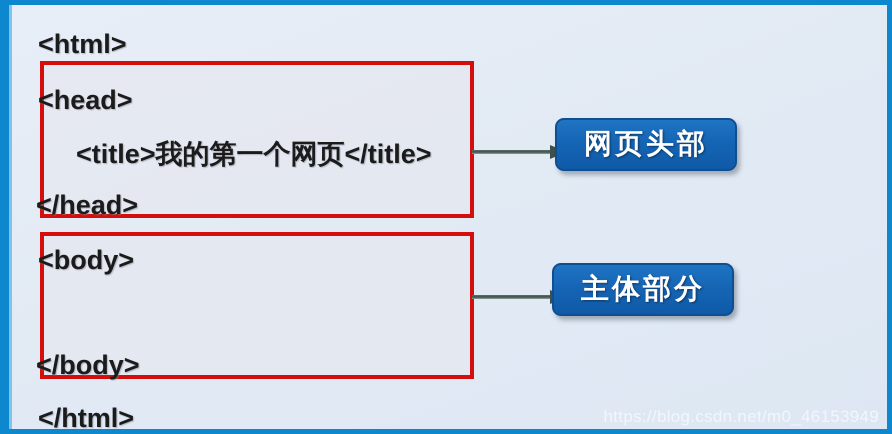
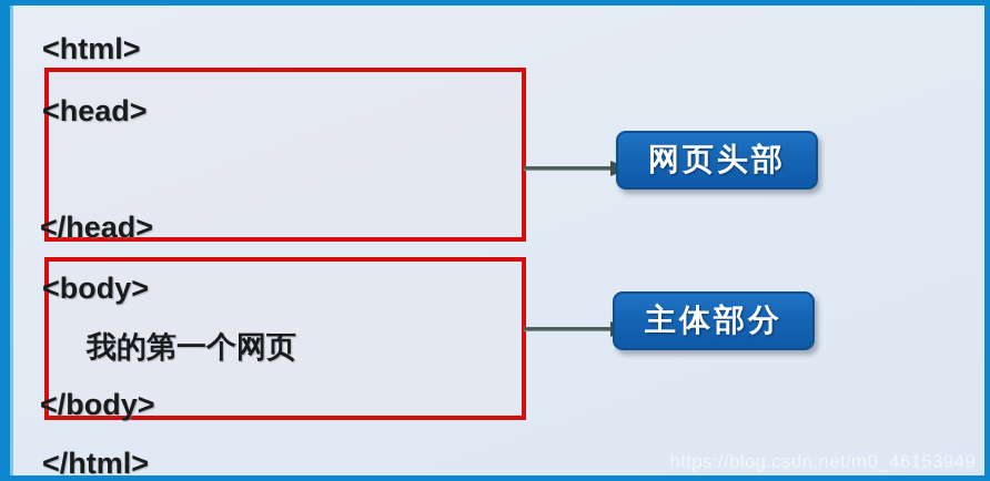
  <html>
  <head>
- <title>我的第一个网页</title>
  </head>
  <body>
+ 我的第一个网页
  </body>
  </html>
  网页头部
  主体部分
